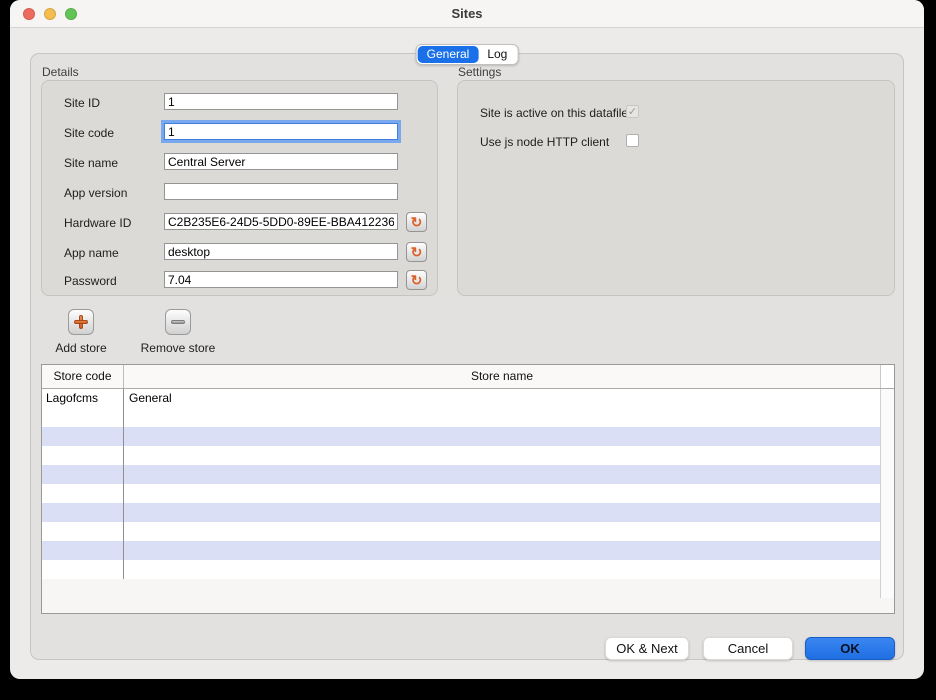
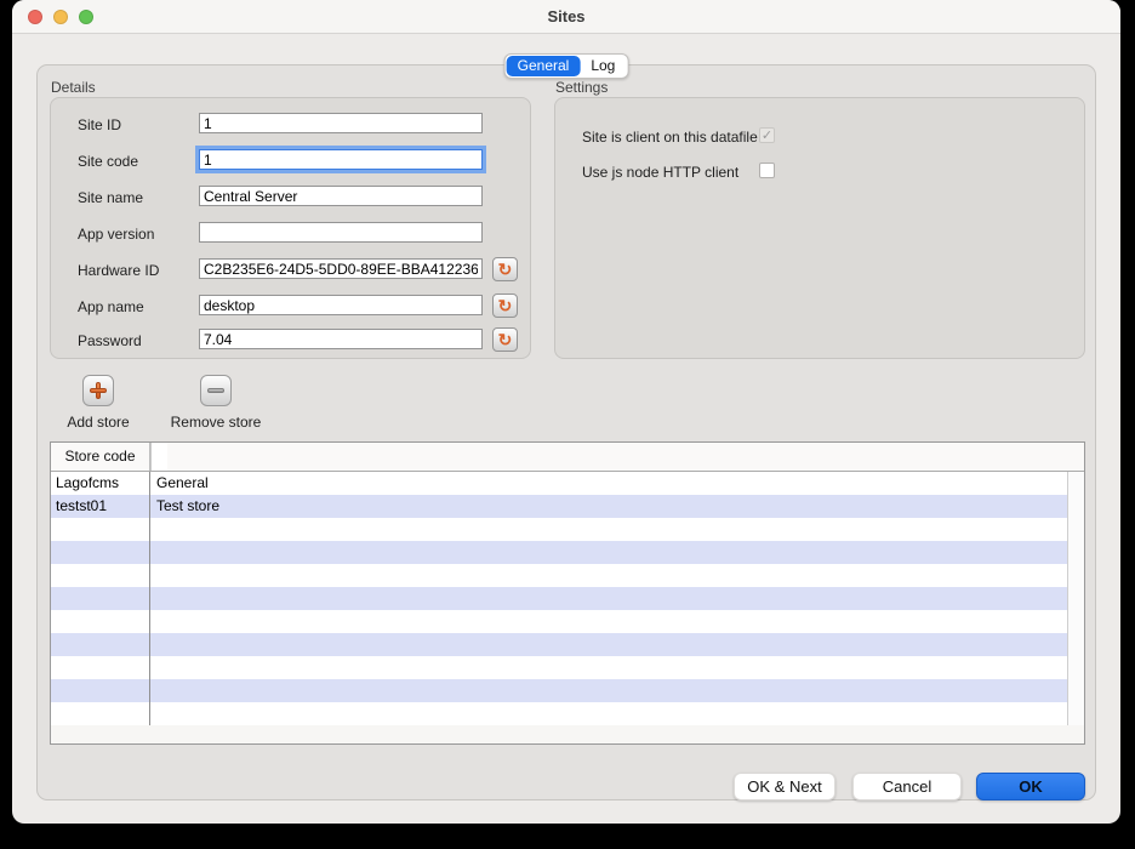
  Sites
  General
  Log
  Details
  Site ID
  1
  Site code
  1
  Site name
  Central Server
  App version
  Hardware ID
  C2B235E6-24D5-5DD0-89EE-BBA412236
  ↻
  App name
  desktop
  ↻
  Password
  7.04
  ↻
  Settings
- Site is active on this datafile
+ Site is client on this datafile
  ✓
  Use js node HTTP client
  Add store
  Remove store
  Store code
- Store name
  Lagofcms
  General
+ testst01
+ Test store
  OK & Next
  Cancel
  OK
